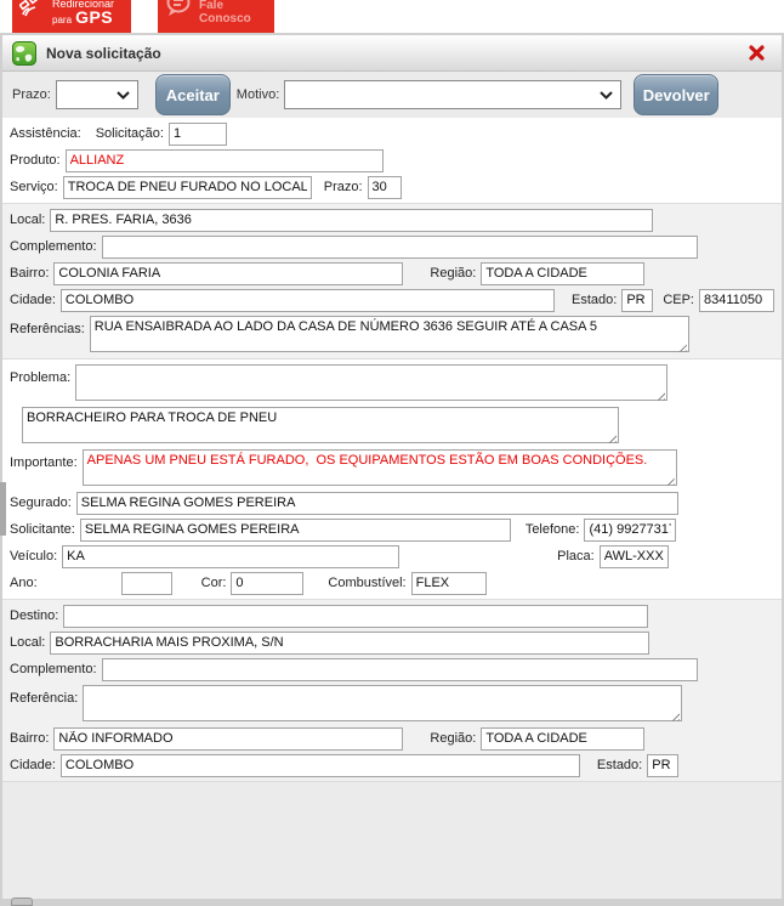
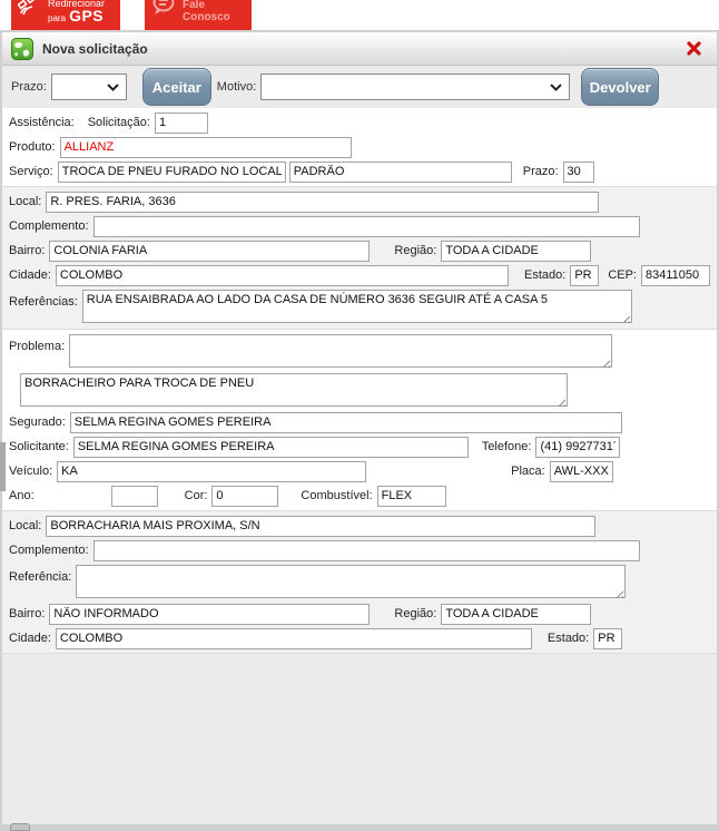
  Redirecionar
  para GPS
  Fale
  Conosco
  Nova solicitação
  Prazo:
  Aceitar
  Motivo:
  Devolver
  Assistência:
  Solicitação:
  1
  Produto:
  ALLIANZ
  Serviço:
  TROCA DE PNEU FURADO NO LOCAL
+ PADRÃO
  Prazo:
  30
  Local:
  R. PRES. FARIA, 3636
  Complemento:
  Bairro:
  COLONIA FARIA
  Região:
  TODA A CIDADE
  Cidade:
  COLOMBO
  Estado:
  PR
  CEP:
  83411050
  Referências:
  RUA ENSAIBRADA AO LADO DA CASA DE NÚMERO 3636 SEGUIR ATÉ A CASA 5
  Problema:
  BORRACHEIRO PARA TROCA DE PNEU
- Importante:
- APENAS UM PNEU ESTÁ FURADO, OS EQUIPAMENTOS ESTÃO EM BOAS CONDIÇÕES.
  Segurado:
  SELMA REGINA GOMES PEREIRA
  Solicitante:
  SELMA REGINA GOMES PEREIRA
  Telefone:
  (41) 9927731
  Veículo:
  KA
  Placa:
  AWL-XXX
  Ano:
  Cor:
  0
  Combustível:
  FLEX
- Destino:
  Local:
  BORRACHARIA MAIS PROXIMA, S/N
  Complemento:
  Referência:
  Bairro:
  NÃO INFORMADO
  Região:
  TODA A CIDADE
  Cidade:
  COLOMBO
  Estado:
  PR
